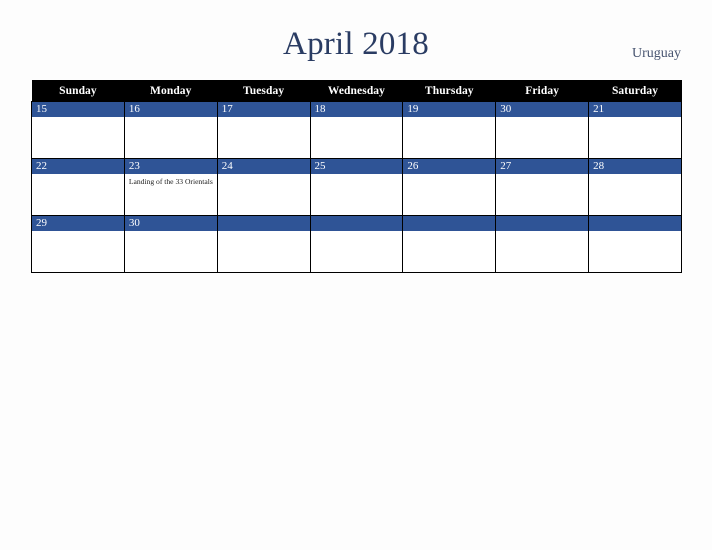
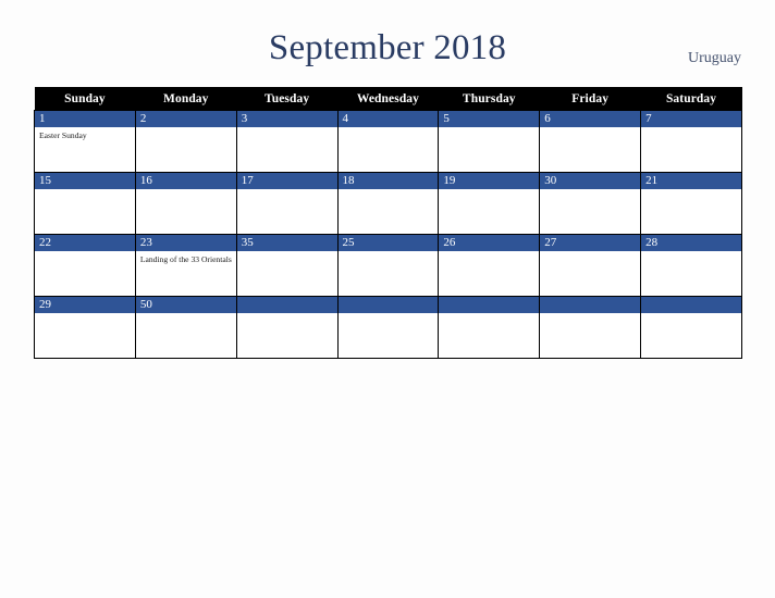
- April 2018
+ September 2018
  Uruguay
  Sunday	Monday	Tuesday	Wednesday	Thursday	Friday	Saturday
+ 1Easter Sunday	2	3	4	5	6	7
  15	16	17	18	19	30	21
- 22	23Landing of the 33 Orientals	24	25	26	27	28
+ 22	23Landing of the 33 Orientals	35	25	26	27	28
- 29	30
+ 29	50
